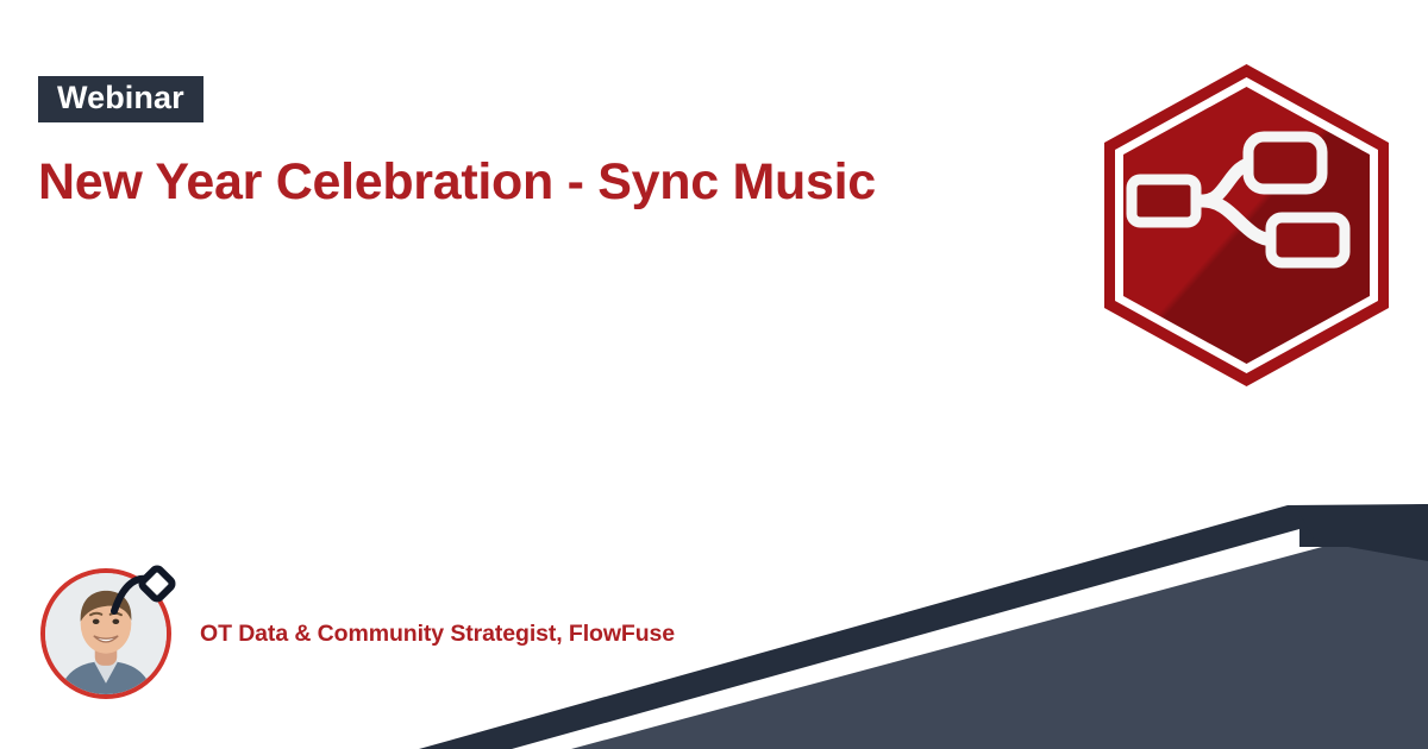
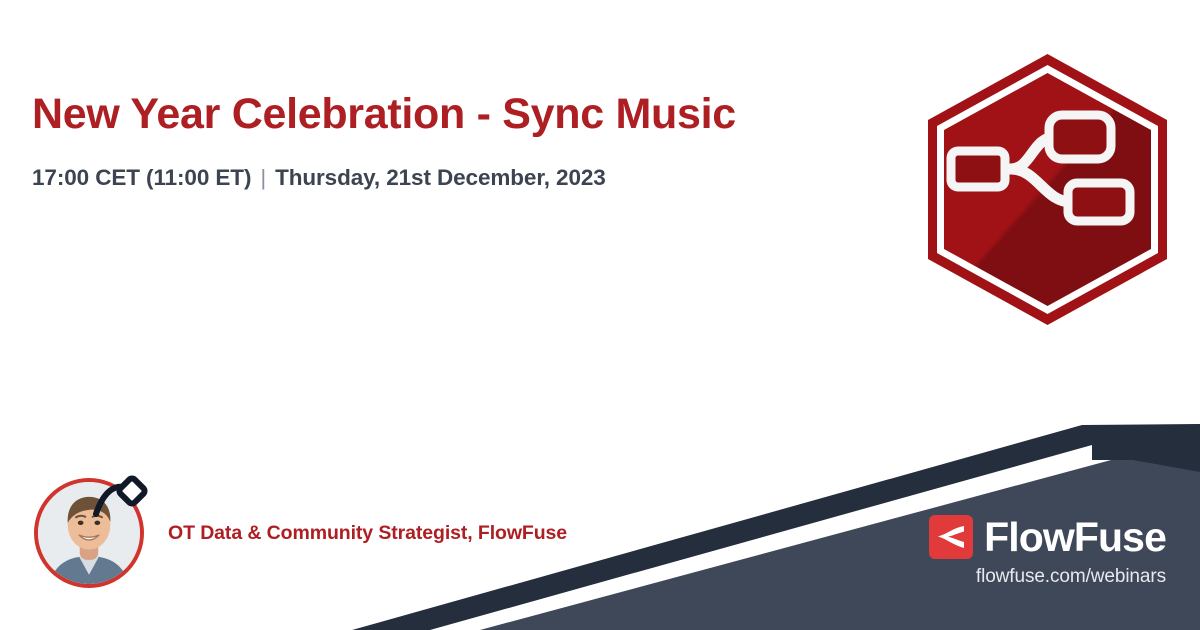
- Webinar
  New Year Celebration - Sync Music
+ 17:00 CET (11:00 ET) | Thursday, 21st December, 2023
  OT Data & Community Strategist, FlowFuse
+ FlowFuse
+ flowfuse.com/webinars
